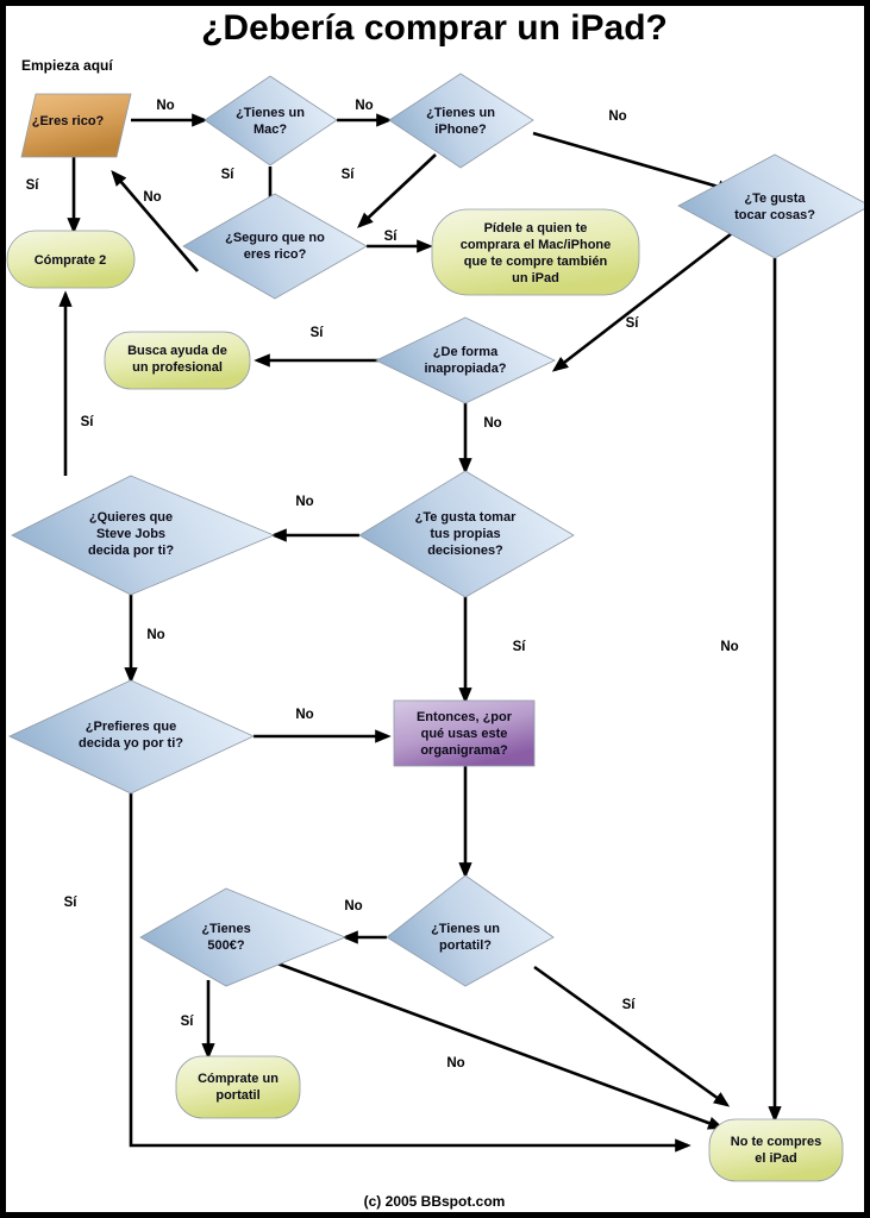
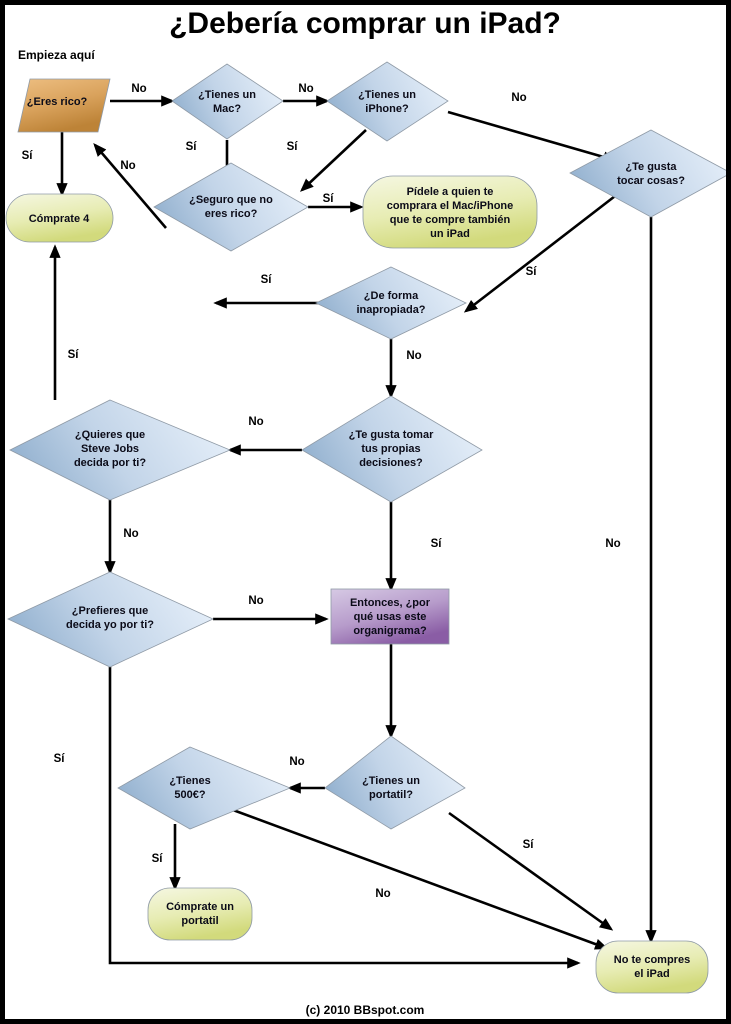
  ¿Debería comprar un iPad?
  Empieza aquí
  ¿Eres rico?
  ¿Tienes un
  Mac?
  ¿Tienes un
  iPhone?
  ¿Te gusta
  tocar cosas?
- Cómprate 2
+ Cómprate 4
  ¿Seguro que no
  eres rico?
  Pídele a quien te
  comprara el Mac/iPhone
  que te compre también
  un iPad
- Busca ayuda de
- un profesional
  ¿De forma
  inapropiada?
  ¿Quieres que
  Steve Jobs
  decida por ti?
  ¿Te gusta tomar
  tus propias
  decisiones?
  ¿Prefieres que
  decida yo por ti?
  Entonces, ¿por
  qué usas este
  organigrama?
  ¿Tienes
  500€?
  ¿Tienes un
  portatil?
  Cómprate un
  portatil
  No te compres
  el iPad
  No
  No
  No
  Sí
  No
  Sí
  Sí
  Sí
  Sí
  Sí
  Sí
  No
  No
  No
  No
  Sí
  No
  Sí
  No
  Sí
  Sí
  No
- (c) 2005 BBspot.com
+ (c) 2010 BBspot.com
